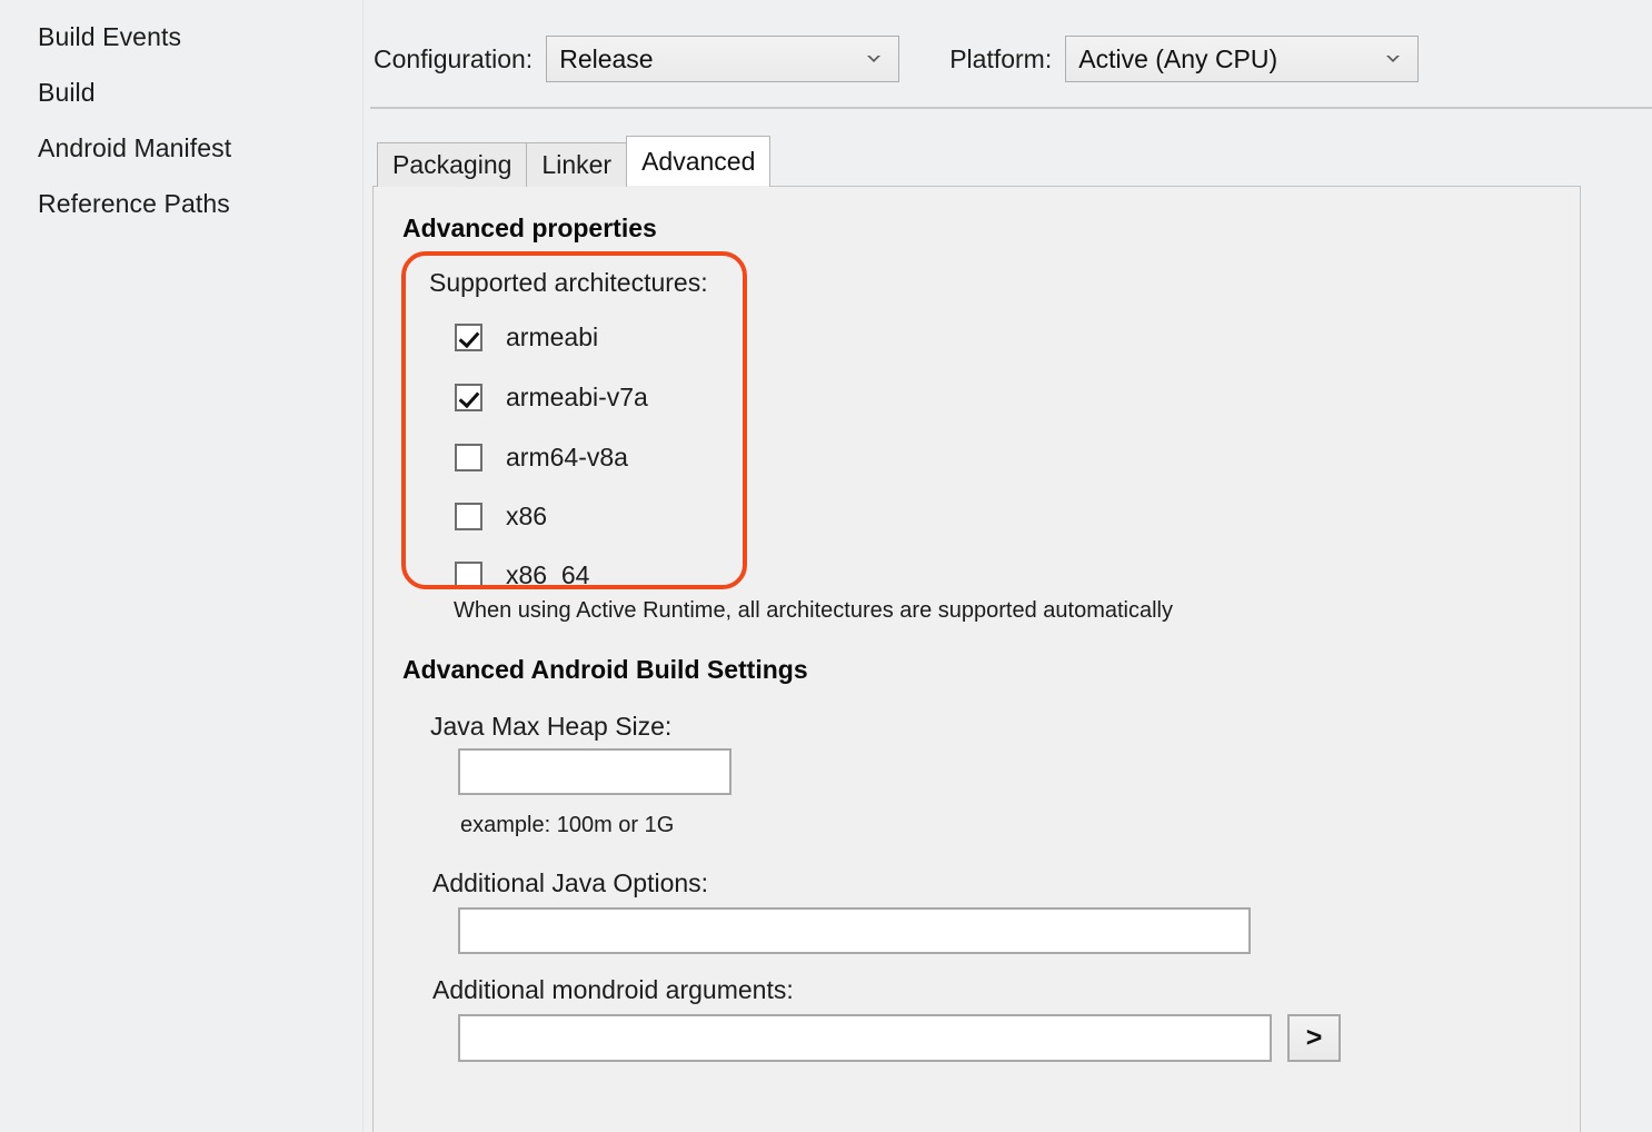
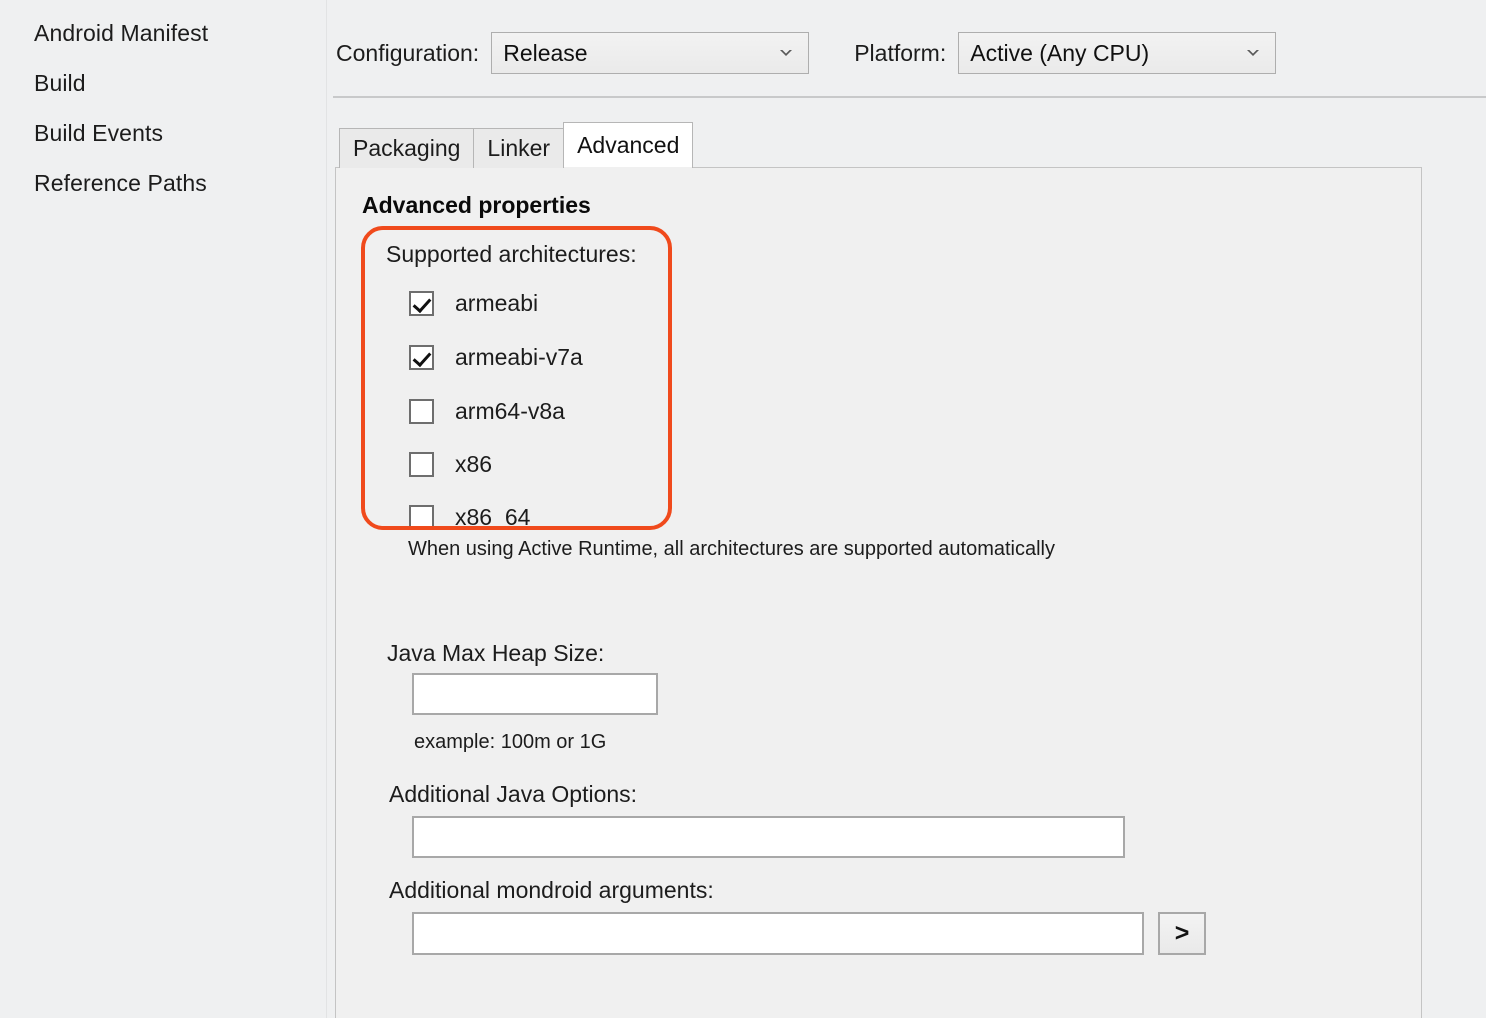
- Build Events
+ Android Manifest
  Build
- Android Manifest
+ Build Events
  Reference Paths
  Configuration:
  Release
  Platform:
  Active (Any CPU)
  Packaging
  Linker
  Advanced
  Advanced properties
  Supported architectures:
  armeabi
  armeabi-v7a
  arm64-v8a
  x86
  x86_64
  When using Active Runtime, all architectures are supported automatically
- Advanced Android Build Settings
  Java Max Heap Size:
  example: 100m or 1G
  Additional Java Options:
  Additional mondroid arguments:
  >
